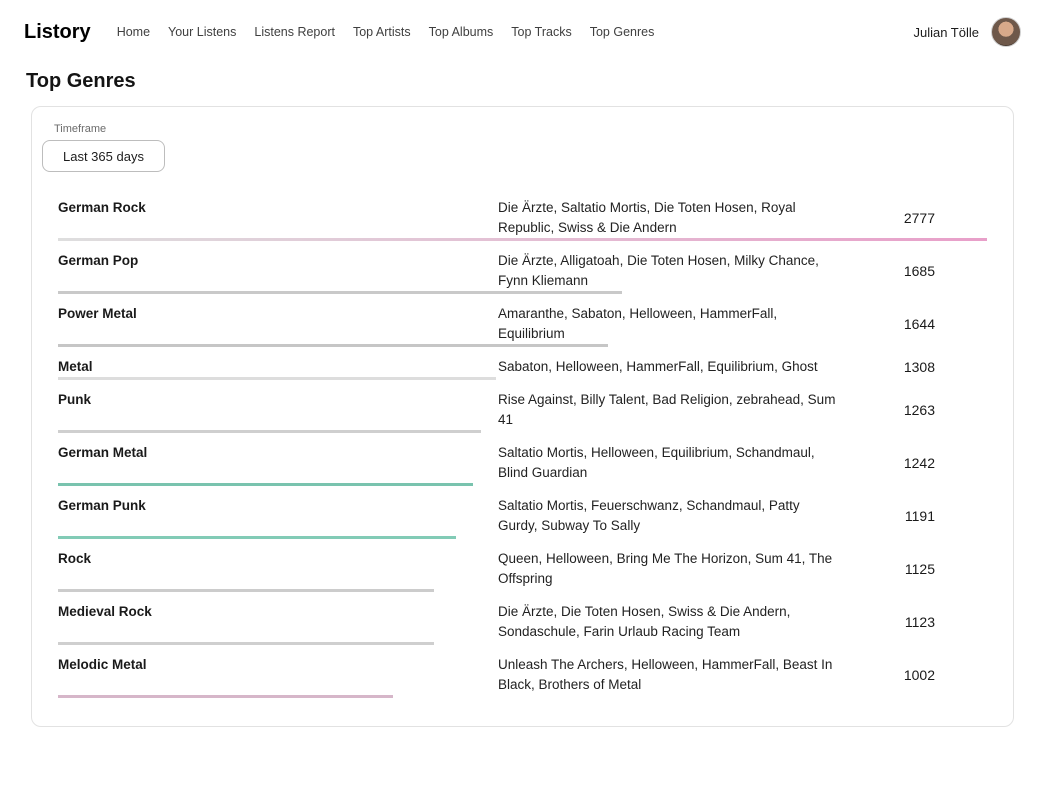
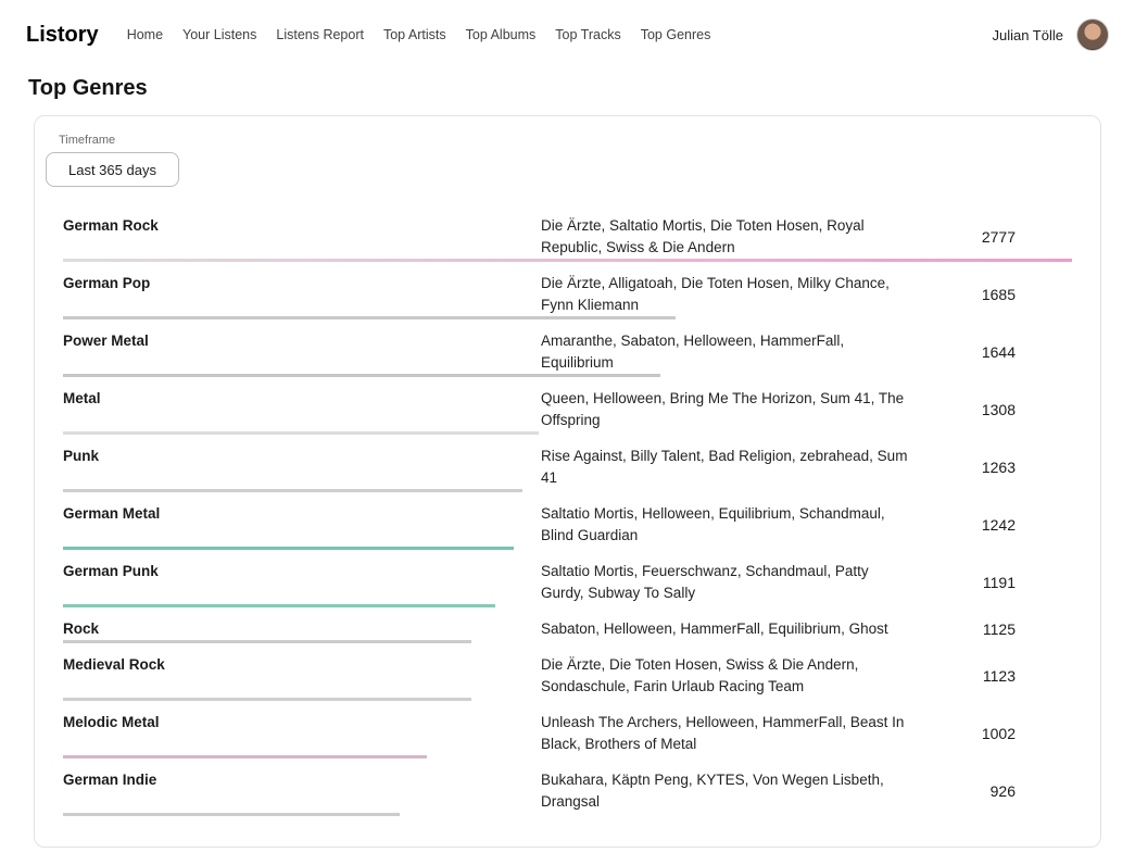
  Listory
  Home
  Your Listens
  Listens Report
  Top Artists
  Top Albums
  Top Tracks
  Top Genres
  Julian Tölle
  Top Genres
  Timeframe
  Last 365 days
  German Rock
  Die Ärzte, Saltatio Mortis, Die Toten Hosen, Royal Republic, Swiss & Die Andern
  2777
  German Pop
  Die Ärzte, Alligatoah, Die Toten Hosen, Milky Chance, Fynn Kliemann
  1685
  Power Metal
  Amaranthe, Sabaton, Helloween, HammerFall, Equilibrium
  1644
  Metal
- Sabaton, Helloween, HammerFall, Equilibrium, Ghost
+ Queen, Helloween, Bring Me The Horizon, Sum 41, The Offspring
  1308
  Punk
  Rise Against, Billy Talent, Bad Religion, zebrahead, Sum 41
  1263
  German Metal
  Saltatio Mortis, Helloween, Equilibrium, Schandmaul, Blind Guardian
  1242
  German Punk
  Saltatio Mortis, Feuerschwanz, Schandmaul, Patty Gurdy, Subway To Sally
  1191
  Rock
- Queen, Helloween, Bring Me The Horizon, Sum 41, The Offspring
+ Sabaton, Helloween, HammerFall, Equilibrium, Ghost
  1125
  Medieval Rock
  Die Ärzte, Die Toten Hosen, Swiss & Die Andern, Sondaschule, Farin Urlaub Racing Team
  1123
  Melodic Metal
  Unleash The Archers, Helloween, HammerFall, Beast In Black, Brothers of Metal
  1002
+ German Indie
+ Bukahara, Käptn Peng, KYTES, Von Wegen Lisbeth, Drangsal
+ 926
